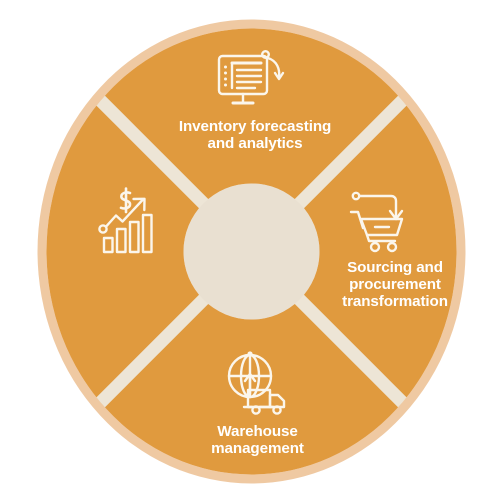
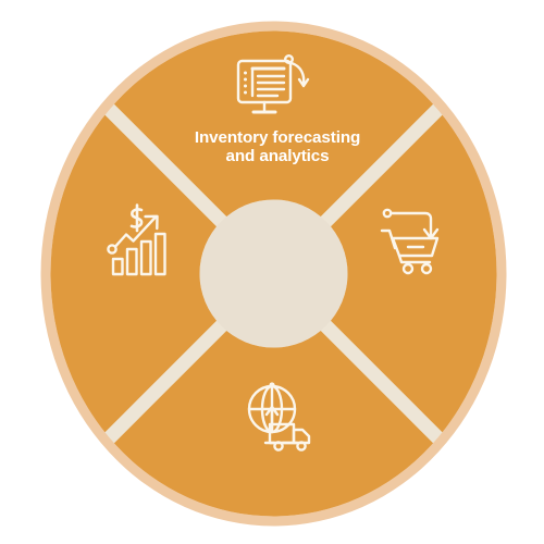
  Inventory forecasting
  and analytics
- Sourcing and
- procurement
- transformation
- Warehouse
- management
